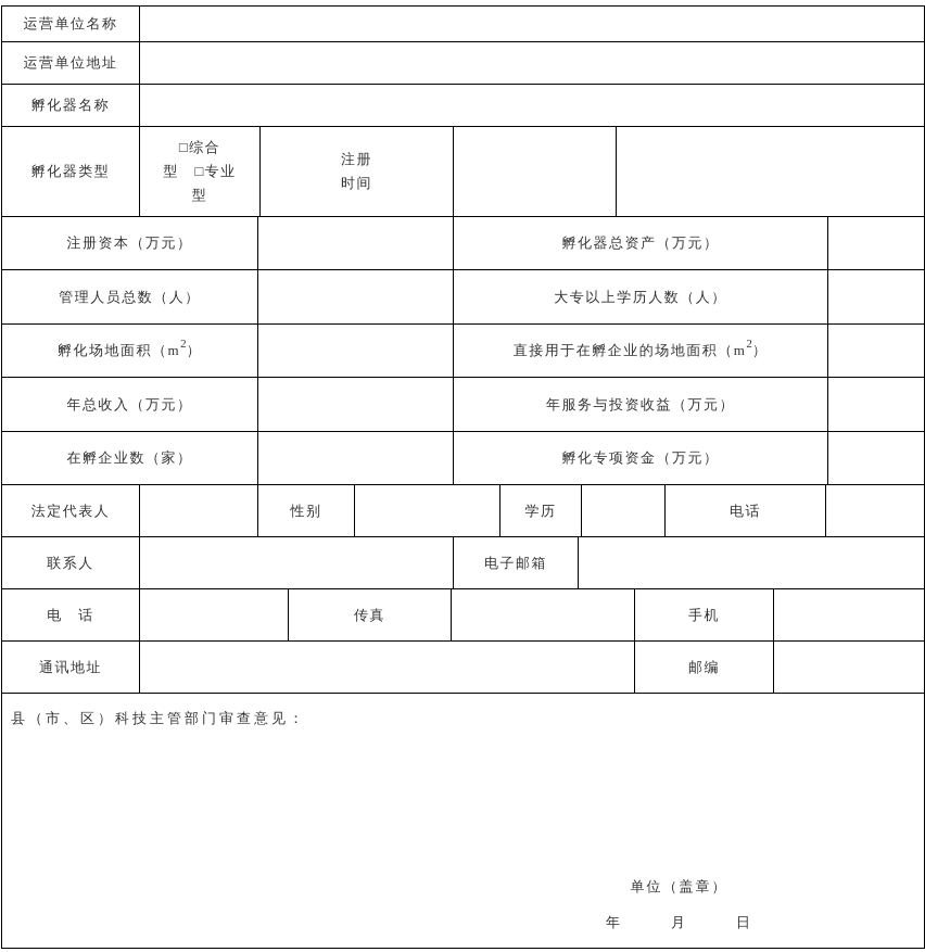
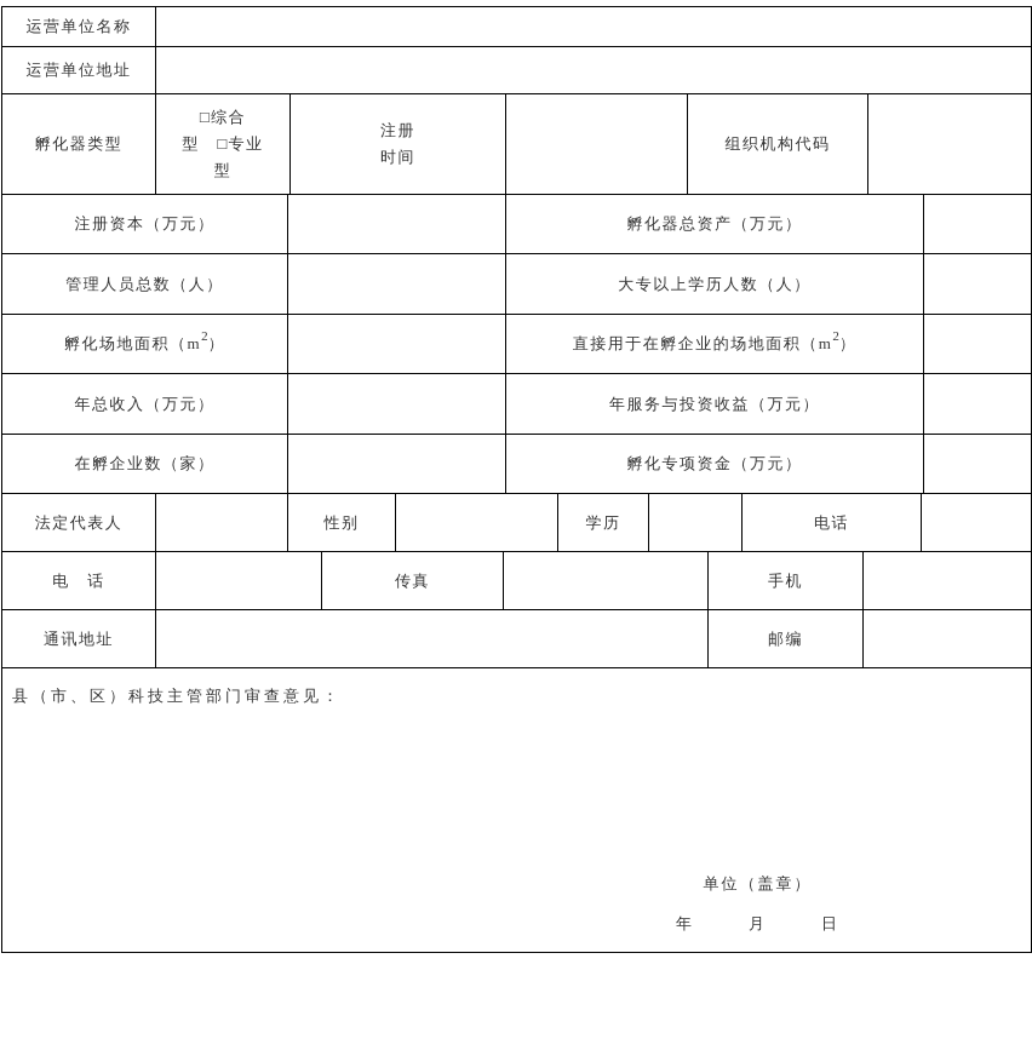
  运营单位名称
  运营单位地址
- 孵化器名称
  孵化器类型
  □综合
  型 □专业
  型
  注册
  时间
+ 组织机构代码
  注册资本（万元）
  孵化器总资产（万元）
  管理人员总数（人）
  大专以上学历人数（人）
  孵化场地面积（m
  2
  ）
  直接用于在孵企业的场地面积（m
  2
  ）
  年总收入（万元）
  年服务与投资收益（万元）
  在孵企业数（家）
  孵化专项资金（万元）
  法定代表人
  性别
  学历
  电话
- 联系人
- 电子邮箱
  电 话
  传真
  手机
  通讯地址
  邮编
  县（市、区）科技主管部门审查意见：
  单位（盖章）
  年 月 日
